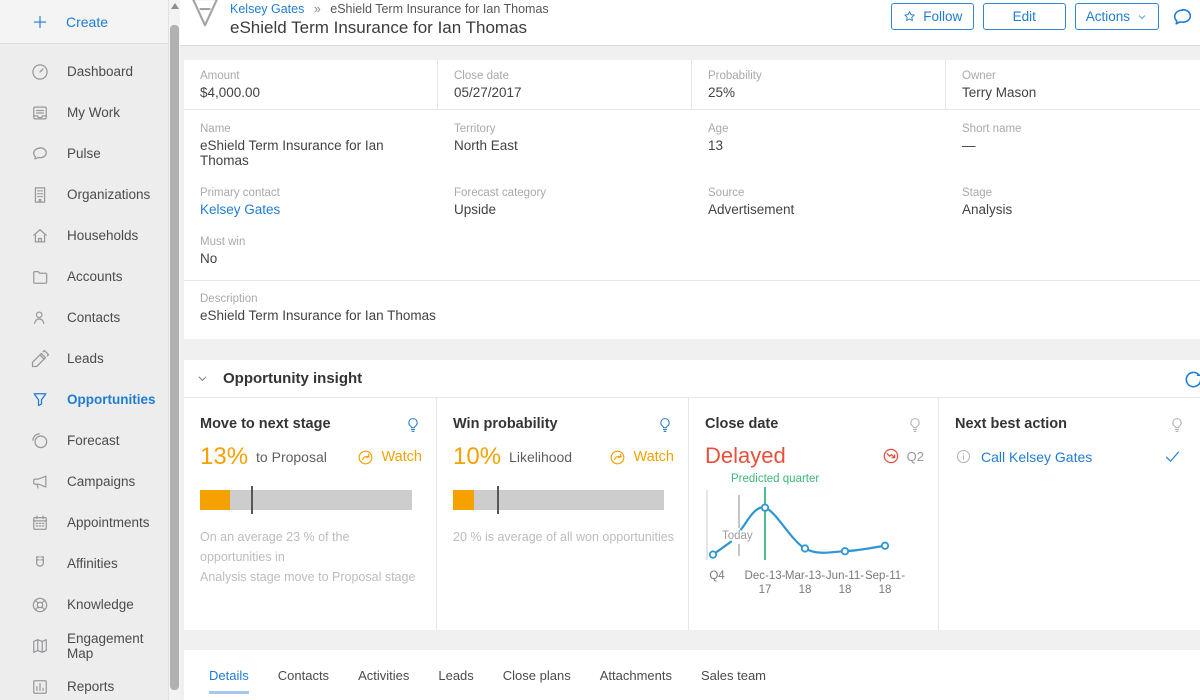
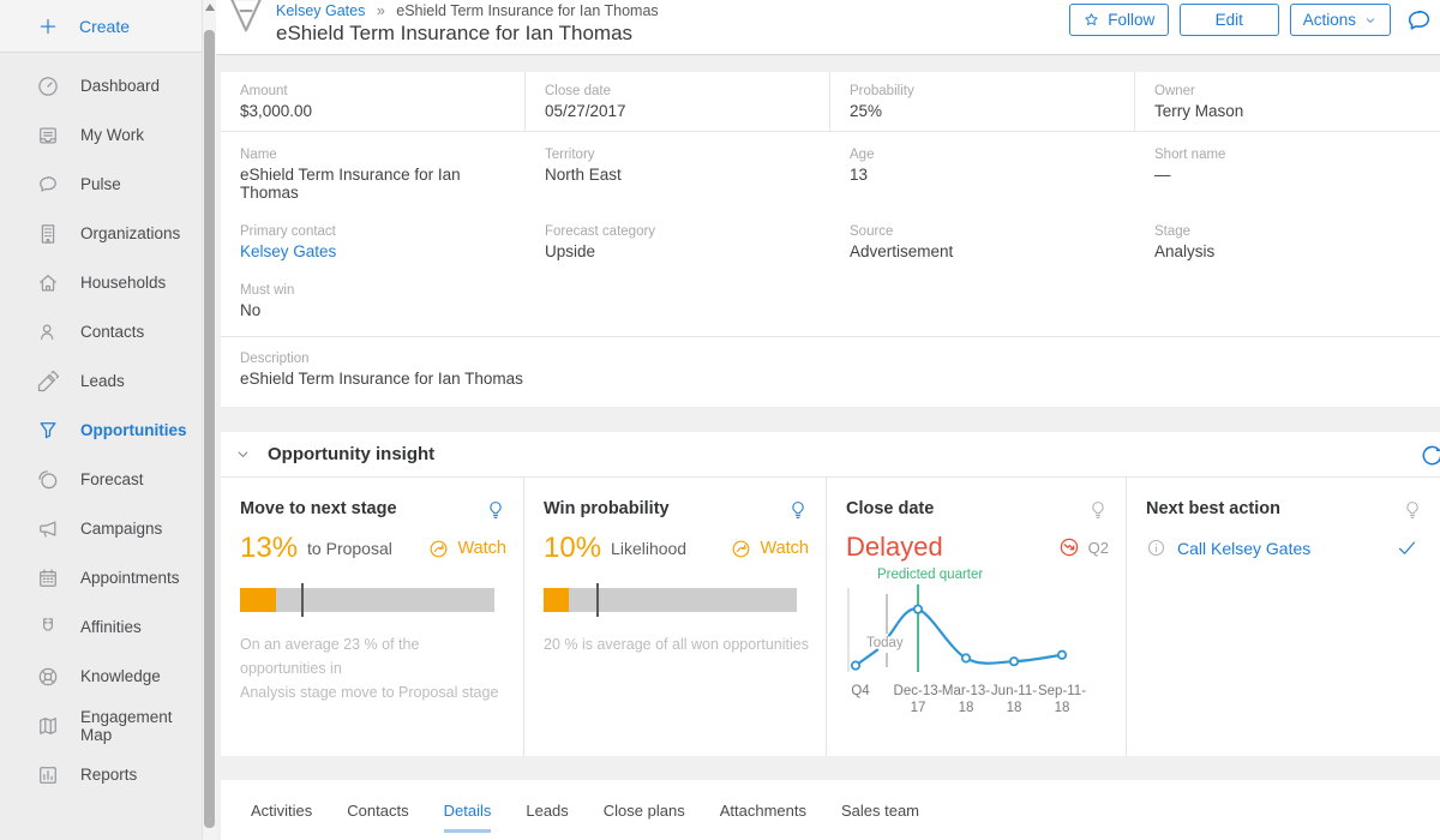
  Create
  Dashboard
  My Work
  Pulse
  Organizations
  Households
- Accounts
  Contacts
  Leads
  Opportunities
  Forecast
  Campaigns
  Appointments
  Affinities
  Knowledge
  Engagement Map
  Reports
  Kelsey Gates » eShield Term Insurance for Ian Thomas
  eShield Term Insurance for Ian Thomas
  Follow
  Edit
  Actions
  Amount
- $4,000.00
+ $3,000.00
  Close date
  05/27/2017
  Probability
  25%
  Owner
  Terry Mason
  Name
  eShield Term Insurance for Ian Thomas
  Territory
  North East
  Age
  13
  Short name
  —
  Primary contact
  Kelsey Gates
  Forecast category
  Upside
  Source
  Advertisement
  Stage
  Analysis
  Must win
  No
  Description
  eShield Term Insurance for Ian Thomas
  Opportunity insight
  Move to next stage
  13%
  to Proposal
  Watch
  On an average 23 % of the opportunities in
  Analysis stage move to Proposal stage
  Win probability
  10%
  Likelihood
  Watch
  20 % is average of all won opportunities
  Close date
  Delayed
  Q2
  Predicted quarter
  Today
  Q4
  Dec-13-
  17
  Mar-13-
  18
  Jun-11-
  18
  Sep-11-
  18
  Next best action
  Call Kelsey Gates
- Details
+ Activities
  Contacts
- Activities
+ Details
  Leads
  Close plans
  Attachments
  Sales team
